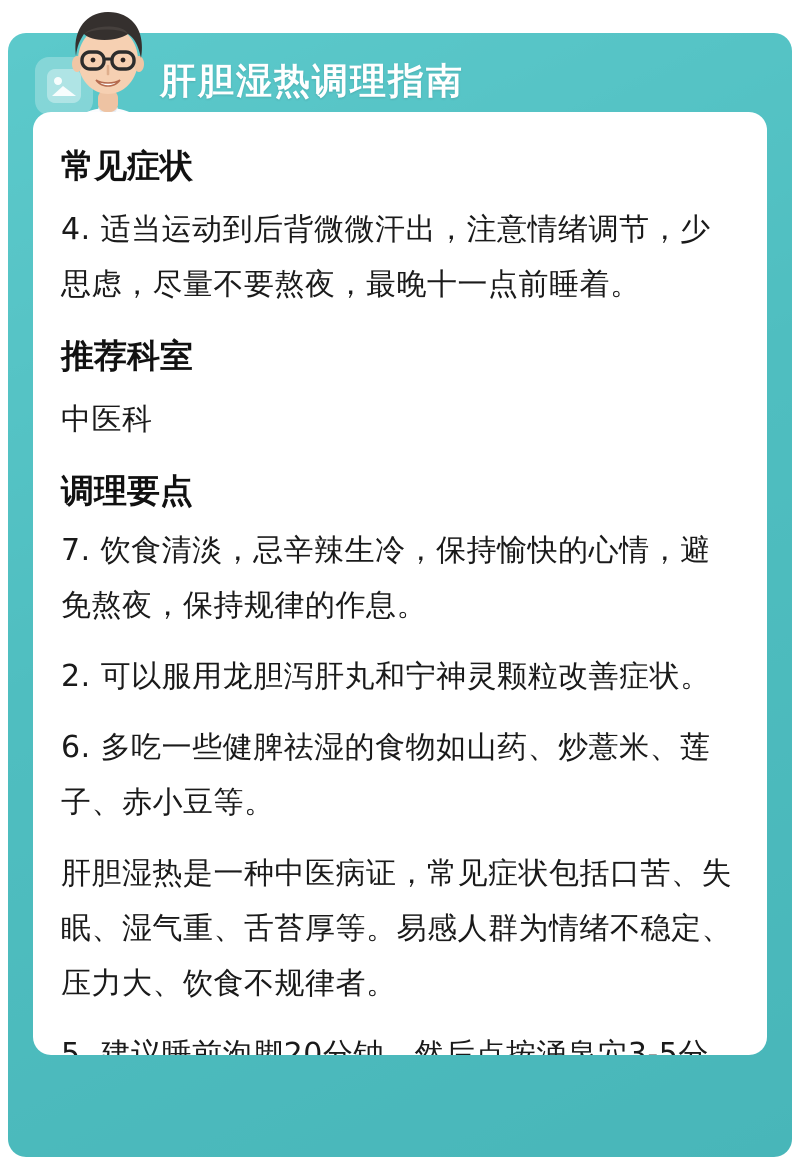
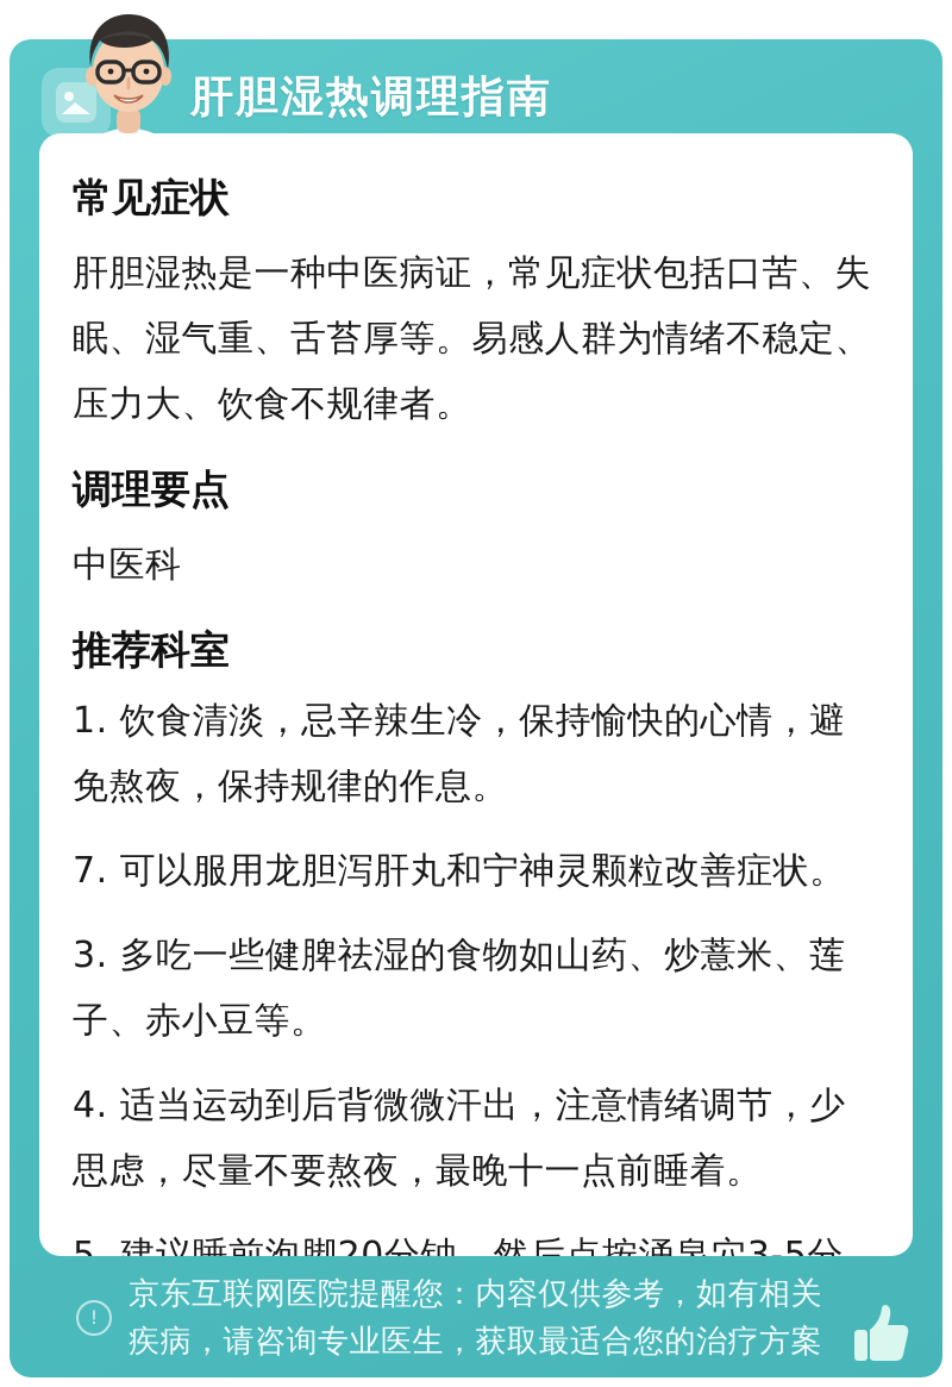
  肝胆湿热调理指南
  常见症状
- 4. 适当运动到后背微微汗出，注意情绪调节，少思虑，尽量不要熬夜，最晚十一点前睡着。
+ 肝胆湿热是一种中医病证，常见症状包括口苦、失眠、湿气重、舌苔厚等。易感人群为情绪不稳定、压力大、饮食不规律者。
- 推荐科室
+ 调理要点
  中医科
- 调理要点
+ 推荐科室
- 7. 饮食清淡，忌辛辣生冷，保持愉快的心情，避免熬夜，保持规律的作息。
+ 1. 饮食清淡，忌辛辣生冷，保持愉快的心情，避免熬夜，保持规律的作息。
- 2. 可以服用龙胆泻肝丸和宁神灵颗粒改善症状。
+ 7. 可以服用龙胆泻肝丸和宁神灵颗粒改善症状。
- 6. 多吃一些健脾祛湿的食物如山药、炒薏米、莲子、赤小豆等。
+ 3. 多吃一些健脾祛湿的食物如山药、炒薏米、莲子、赤小豆等。
- 肝胆湿热是一种中医病证，常见症状包括口苦、失眠、湿气重、舌苔厚等。易感人群为情绪不稳定、压力大、饮食不规律者。
+ 4. 适当运动到后背微微汗出，注意情绪调节，少思虑，尽量不要熬夜，最晚十一点前睡着。
+ !
+ 京东互联网医院提醒您：内容仅供参考，如有相关疾病，请咨询专业医生，获取最适合您的治疗方案
